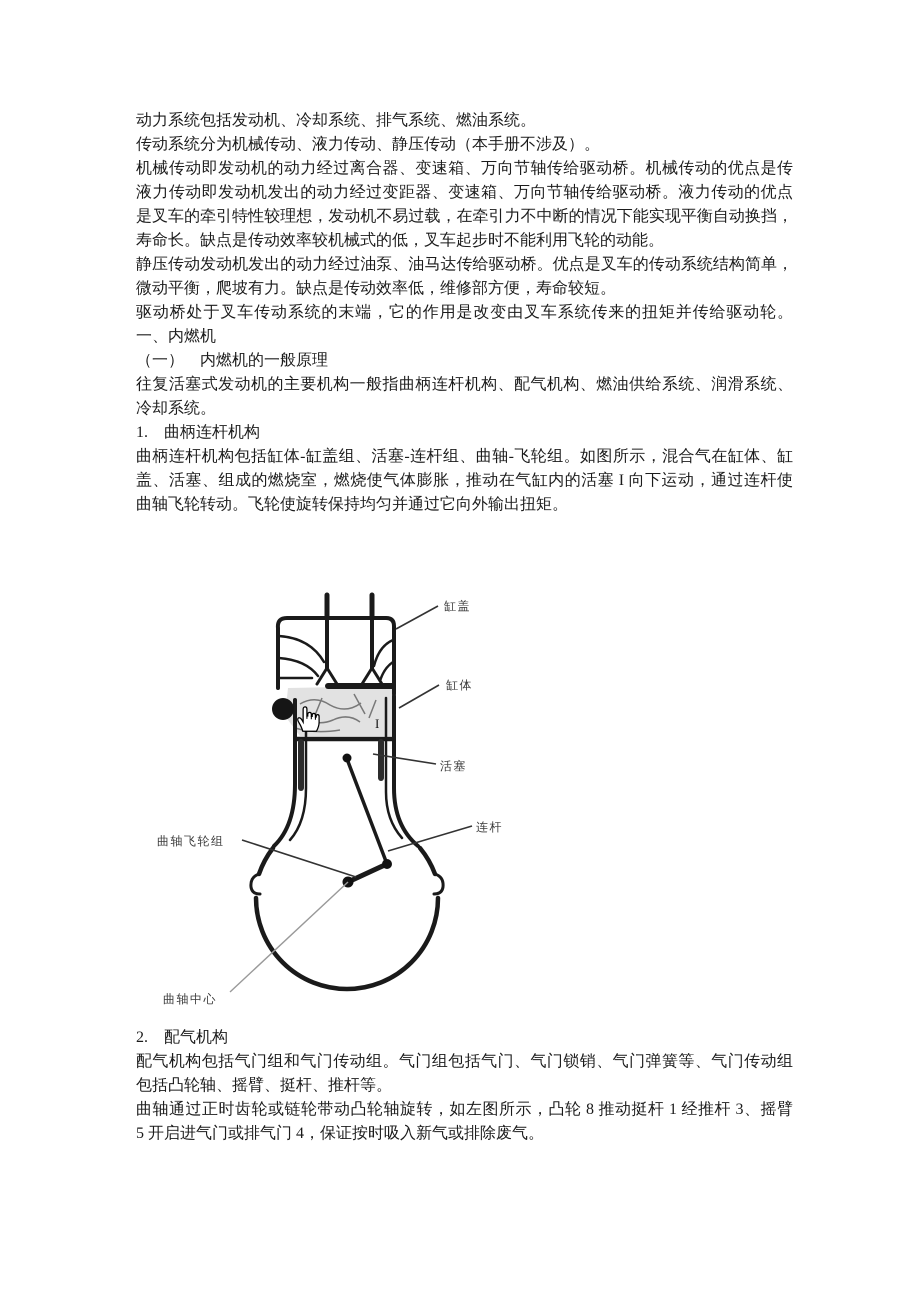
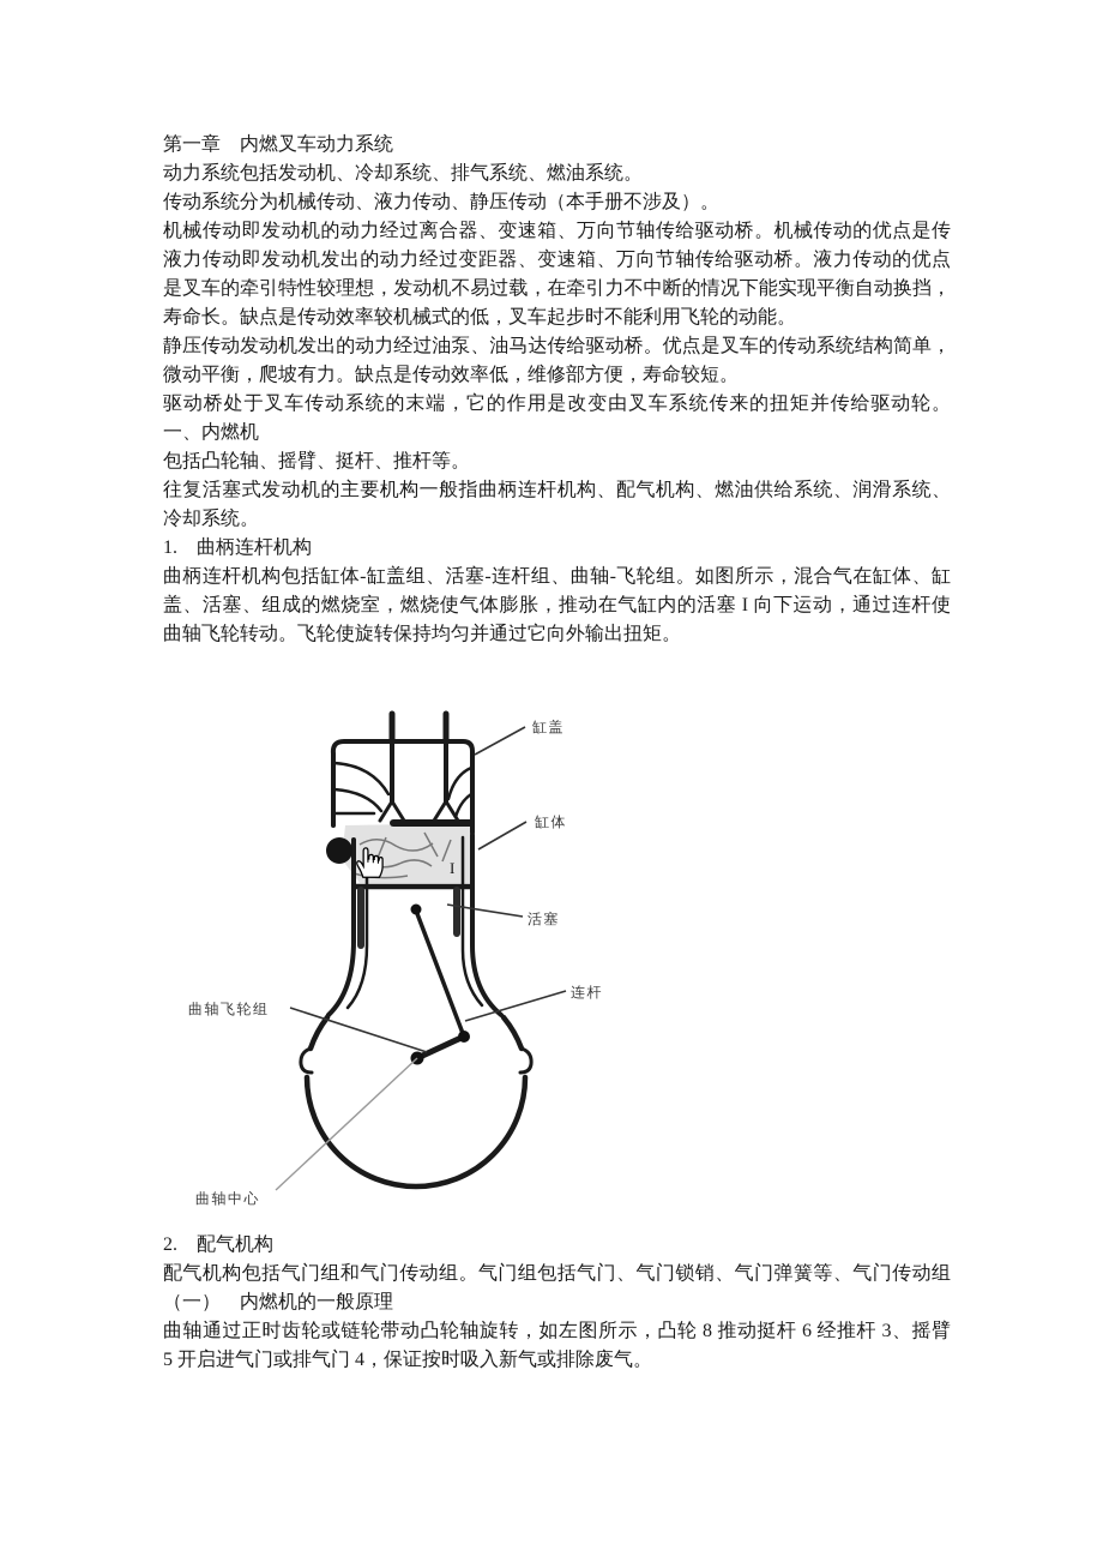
+ 第一章 内燃叉车动力系统
  动力系统包括发动机、冷却系统、排气系统、燃油系统。
  传动系统分为机械传动、液力传动、静压传动（本手册不涉及）。
  机械传动即发动机的动力经过离合器、变速箱、万向节轴传给驱动桥。机械传动的优点是传
  液力传动即发动机发出的动力经过变距器、变速箱、万向节轴传给驱动桥。液力传动的优点
  是叉车的牵引特性较理想，发动机不易过载，在牵引力不中断的情况下能实现平衡自动换挡，
  寿命长。缺点是传动效率较机械式的低，叉车起步时不能利用飞轮的动能。
  静压传动发动机发出的动力经过油泵、油马达传给驱动桥。优点是叉车的传动系统结构简单，
  微动平衡，爬坡有力。缺点是传动效率低，维修部方便，寿命较短。
  驱动桥处于叉车传动系统的末端，它的作用是改变由叉车系统传来的扭矩并传给驱动轮。
  一、内燃机
- （一） 内燃机的一般原理
+ 包括凸轮轴、摇臂、挺杆、推杆等。
  往复活塞式发动机的主要机构一般指曲柄连杆机构、配气机构、燃油供给系统、润滑系统、
  冷却系统。
  1. 曲柄连杆机构
  曲柄连杆机构包括缸体-缸盖组、活塞-连杆组、曲轴-飞轮组。如图所示，混合气在缸体、缸
  盖、活塞、组成的燃烧室，燃烧使气体膨胀，推动在气缸内的活塞 I 向下运动，通过连杆使
  曲轴飞轮转动。飞轮使旋转保持均匀并通过它向外输出扭矩。
  I
  缸盖
  缸体
  活塞
  连杆
  曲轴飞轮组
  曲轴中心
  2. 配气机构
  配气机构包括气门组和气门传动组。气门组包括气门、气门锁销、气门弹簧等、气门传动组
- 包括凸轮轴、摇臂、挺杆、推杆等。
+ （一） 内燃机的一般原理
- 曲轴通过正时齿轮或链轮带动凸轮轴旋转，如左图所示，凸轮 8 推动挺杆 1 经推杆 3、摇臂
+ 曲轴通过正时齿轮或链轮带动凸轮轴旋转，如左图所示，凸轮 8 推动挺杆 6 经推杆 3、摇臂
  5 开启进气门或排气门 4，保证按时吸入新气或排除废气。
